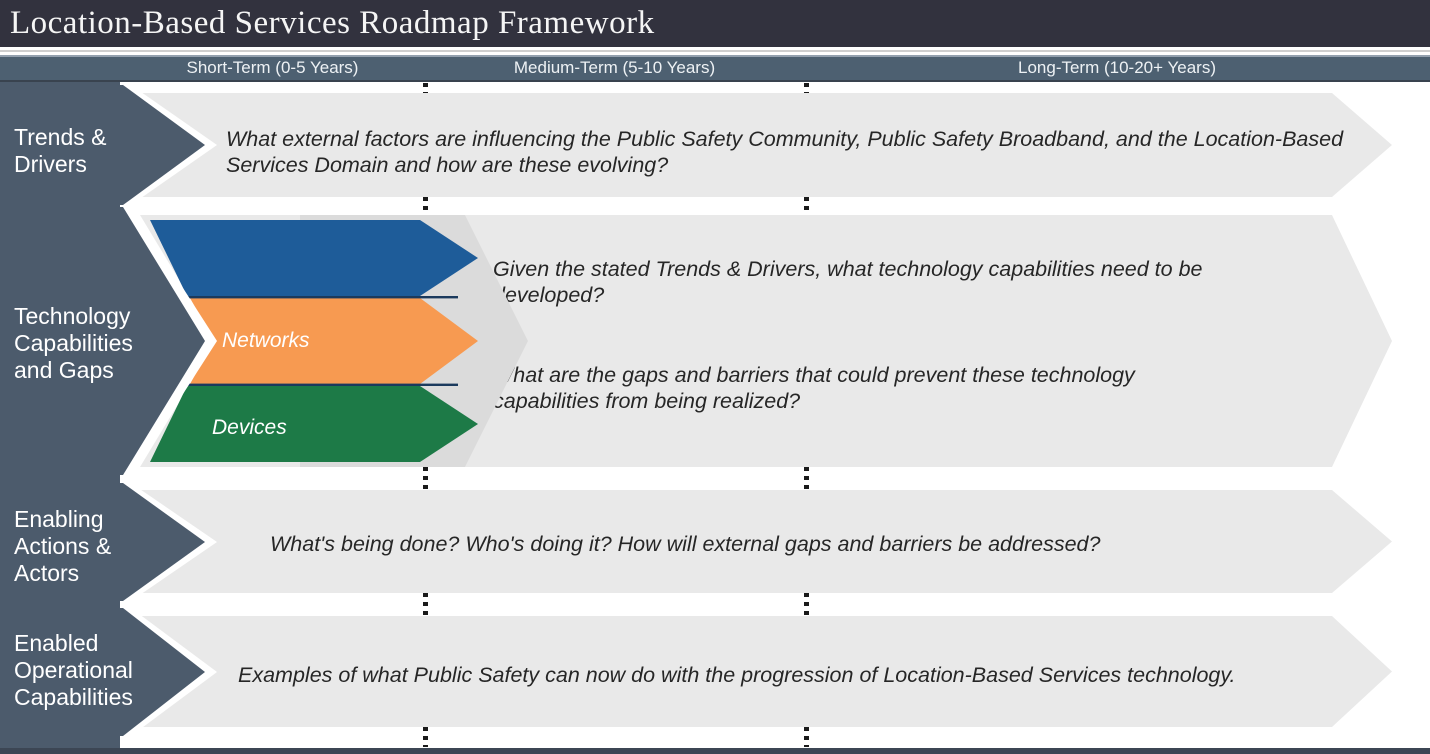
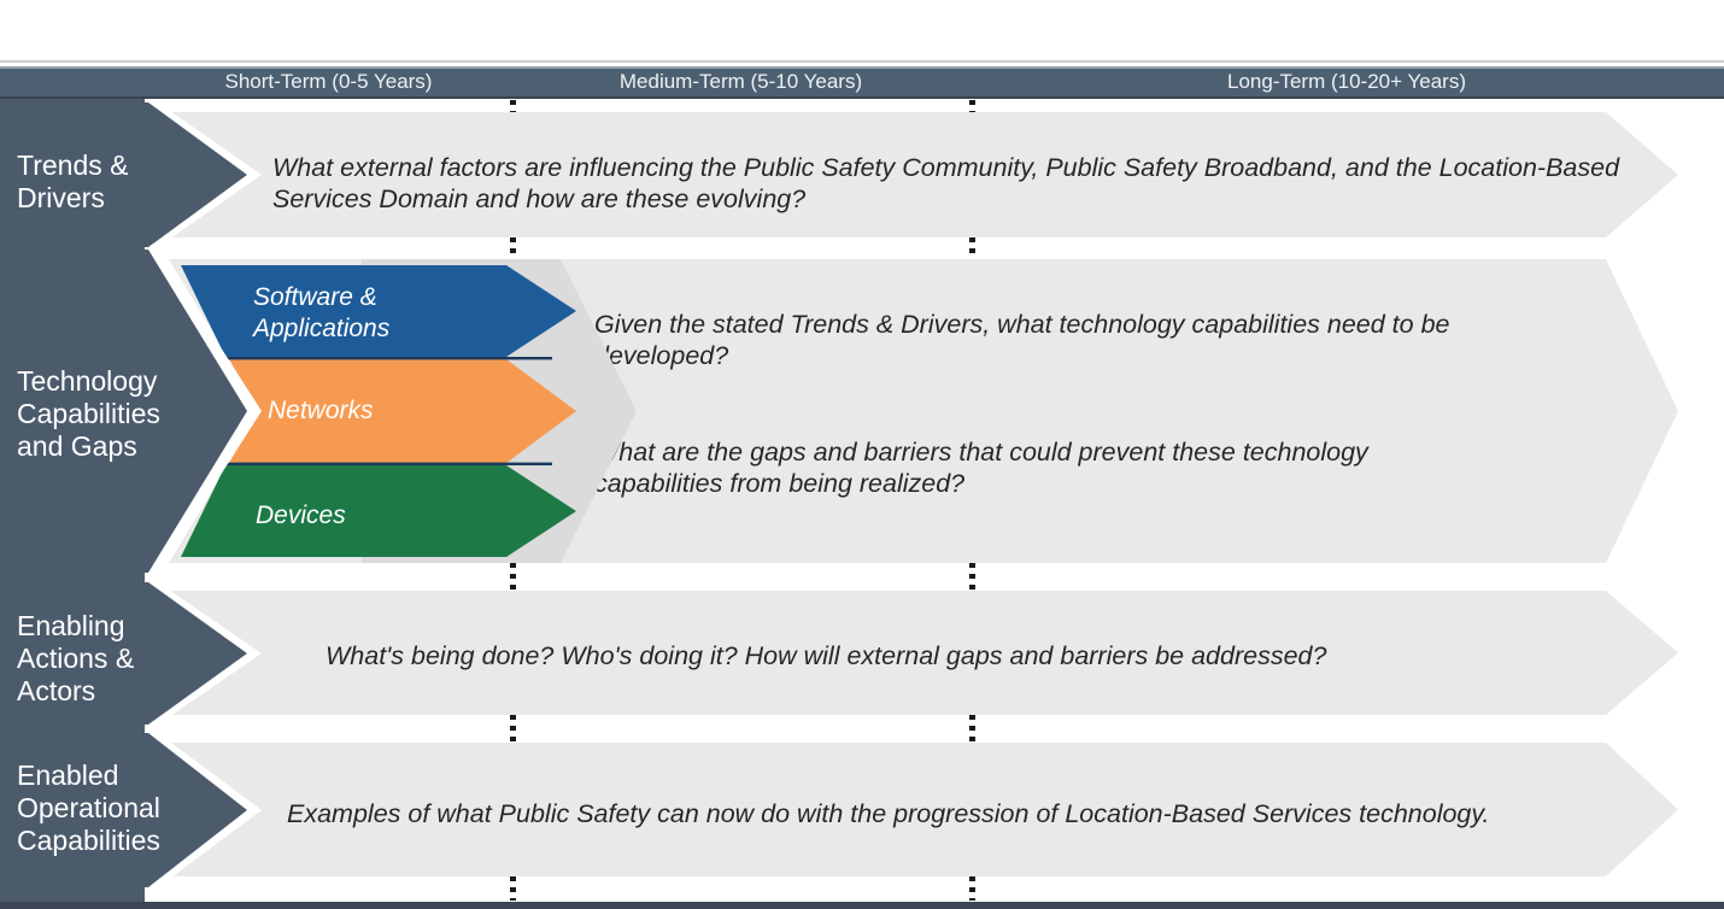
- Location-Based Services Roadmap Framework
  Short-Term (0-5 Years)
  Medium-Term (5-10 Years)
  Long-Term (10-20+ Years)
  Trends &
  Drivers
  Technology
  Capabilities
  and Gaps
  Enabling
  Actions &
  Actors
  Enabled
  Operational
  Capabilities
+ Software &
+ Applications
  Networks
  Devices
  What external factors are influencing the Public Safety Community, Public Safety Broadband, and the Location-Based Services Domain and how are these evolving?
  Given the stated Trends & Drivers, what technology capabilities need to be eveloped?
  hat are the gaps and barriers that could prevent these technology capabilities from being realized?
  What's being done? Who's doing it? How will external gaps and barriers be addressed?
  Examples of what Public Safety can now do with the progression of Location-Based Services technology.
